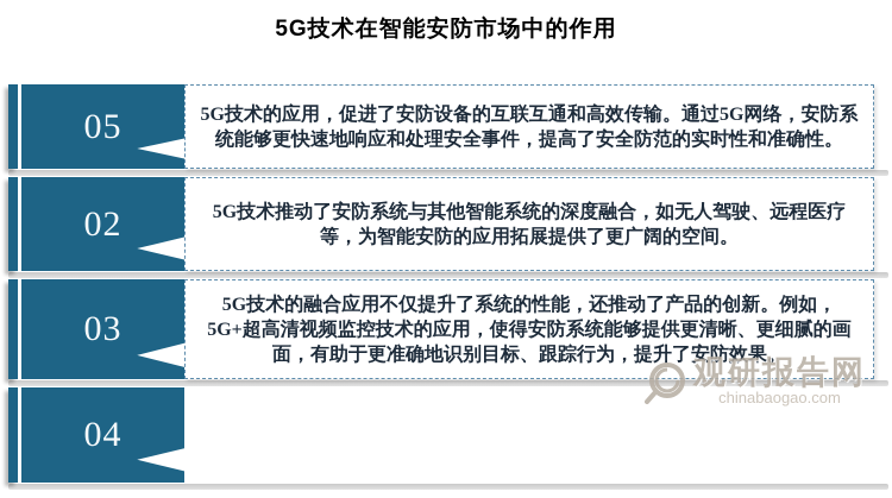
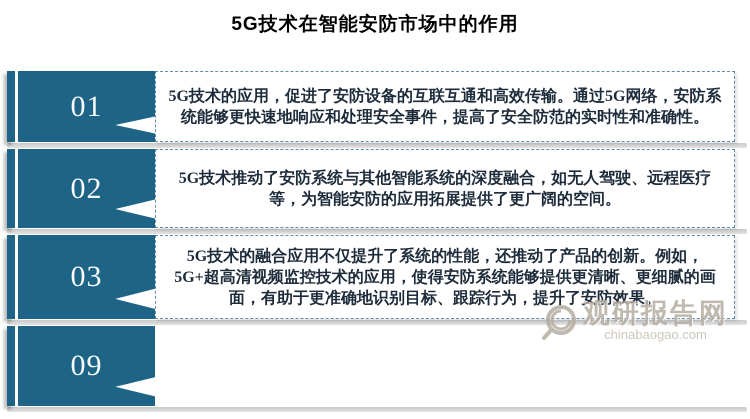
  5G技术在智能安防市场中的作用
- 05
+ 01
  5G技术的应用，促进了安防设备的互联互通和高效传输。通过5G网络，安防系统能够更快速地响应和处理安全事件，提高了安全防范的实时性和准确性。
  02
  5G技术推动了安防系统与其他智能系统的深度融合，如无人驾驶、远程医疗等，为智能安防的应用拓展提供了更广阔的空间。
  03
  5G技术的融合应用不仅提升了系统的性能，还推动了产品的创新。例如，5G+超高清视频监控技术的应用，使得安防系统能够提供更清晰、更细腻的画面，有助于更准确地识别目标、跟踪行为，提升了安防效果。
- 04
+ 09
  观研报告网
  chinabaogao.com
